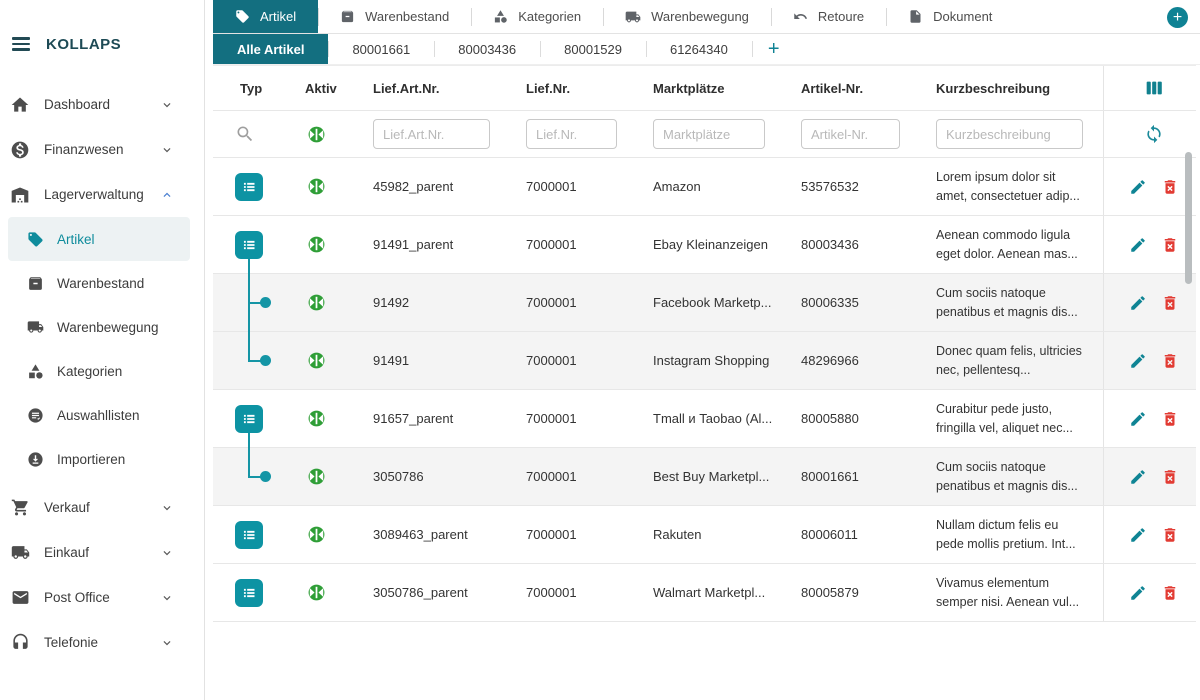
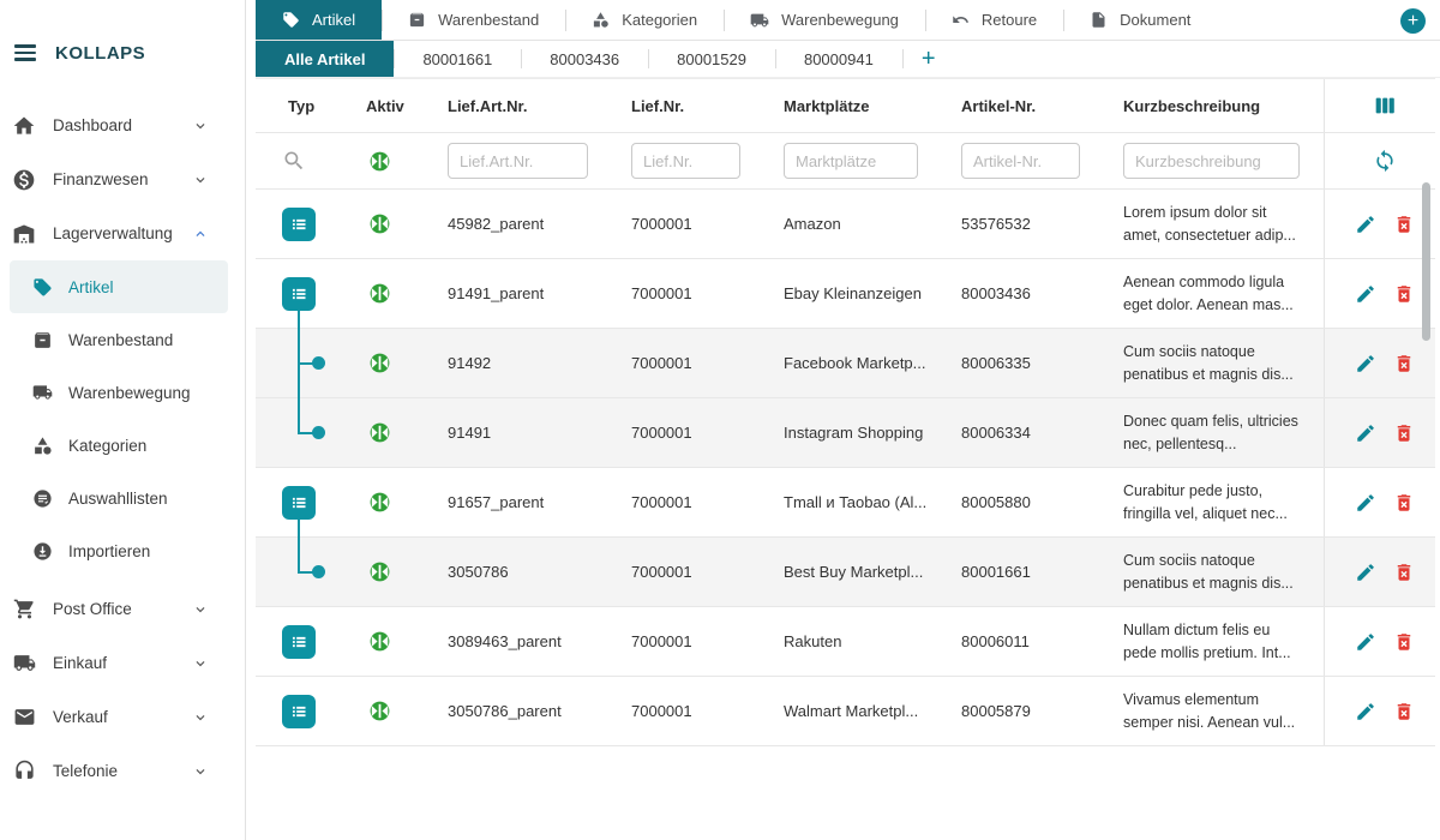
  KOLLAPS
  Dashboard
  Finanzwesen
  Lagerverwaltung
  Artikel
  Warenbestand
  Warenbewegung
  Kategorien
  Auswahllisten
  Importieren
- Verkauf
+ Post Office
  Einkauf
- Post Office
+ Verkauf
  Telefonie
  Artikel
  Warenbestand
  Kategorien
  Warenbewegung
  Retoure
  Dokument
  +
  Alle Artikel
  80001661
  80003436
  80001529
- 61264340
+ 80000941
  +
  Typ
  Aktiv
  Lief.Art.Nr.
  Lief.Nr.
  Marktplätze
  Artikel-Nr.
  Kurzbeschreibung
  Lief.Art.Nr.
  Lief.Nr.
  Marktplätze
  Artikel-Nr.
  Kurzbeschreibung
  45982_parent
  7000001
  Amazon
  53576532
  Lorem ipsum dolor sit amet, consectetuer adip...
  91491_parent
  7000001
  Ebay Kleinanzeigen
  80003436
  Aenean commodo ligula eget dolor. Aenean mas...
  91492
  7000001
  Facebook Marketp...
  80006335
  Cum sociis natoque penatibus et magnis dis...
  91491
  7000001
  Instagram Shopping
- 48296966
+ 80006334
  Donec quam felis, ultricies nec, pellentesq...
  91657_parent
  7000001
  Tmall и Taobao (Al...
  80005880
  Curabitur pede justo, fringilla vel, aliquet nec...
  3050786
  7000001
  Best Buy Marketpl...
  80001661
  Cum sociis natoque penatibus et magnis dis...
  3089463_parent
  7000001
  Rakuten
  80006011
  Nullam dictum felis eu pede mollis pretium. Int...
  3050786_parent
  7000001
  Walmart Marketpl...
  80005879
  Vivamus elementum semper nisi. Aenean vul...
